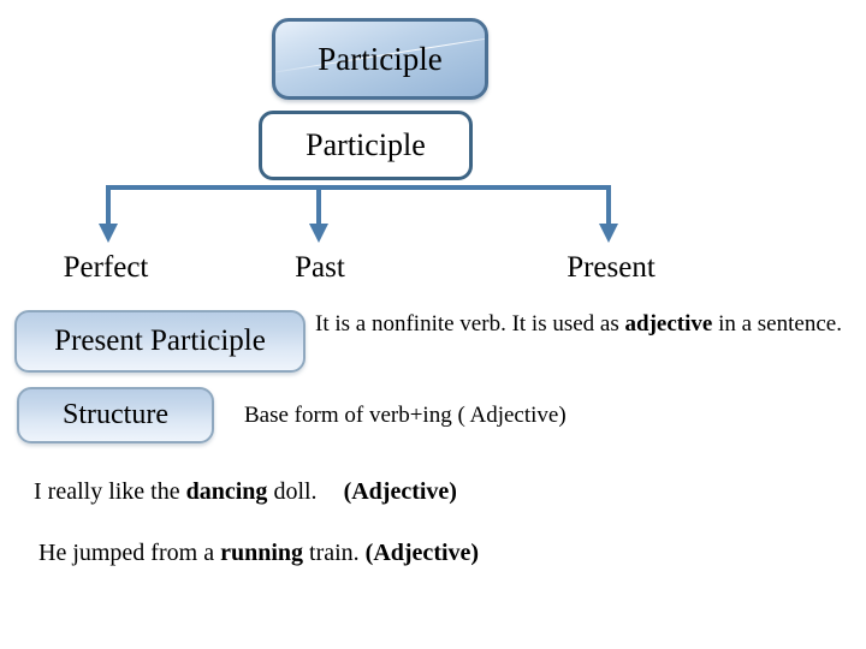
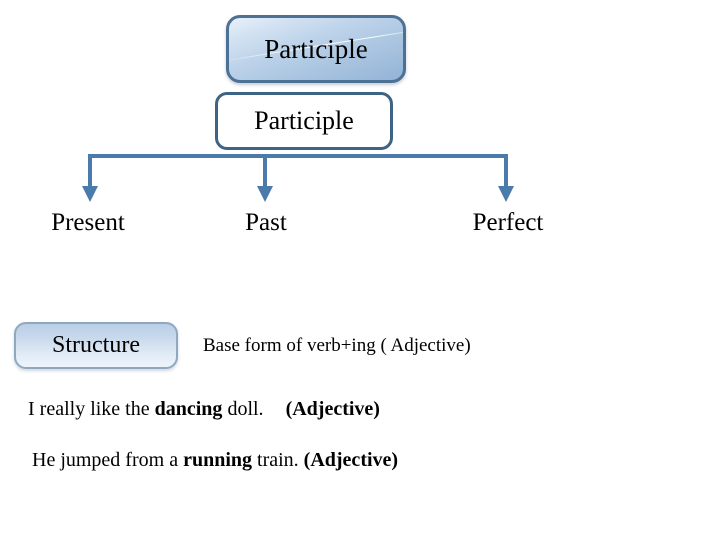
  Participle
  Participle
- Perfect
+ Present
  Past
- Present
+ Perfect
- Present Participle
- It is a nonfinite verb. It is used as adjective in a sentence.
  Structure
  Base form of verb+ing ( Adjective)
  I really like the dancing doll. (Adjective)
  He jumped from a running train. (Adjective)
